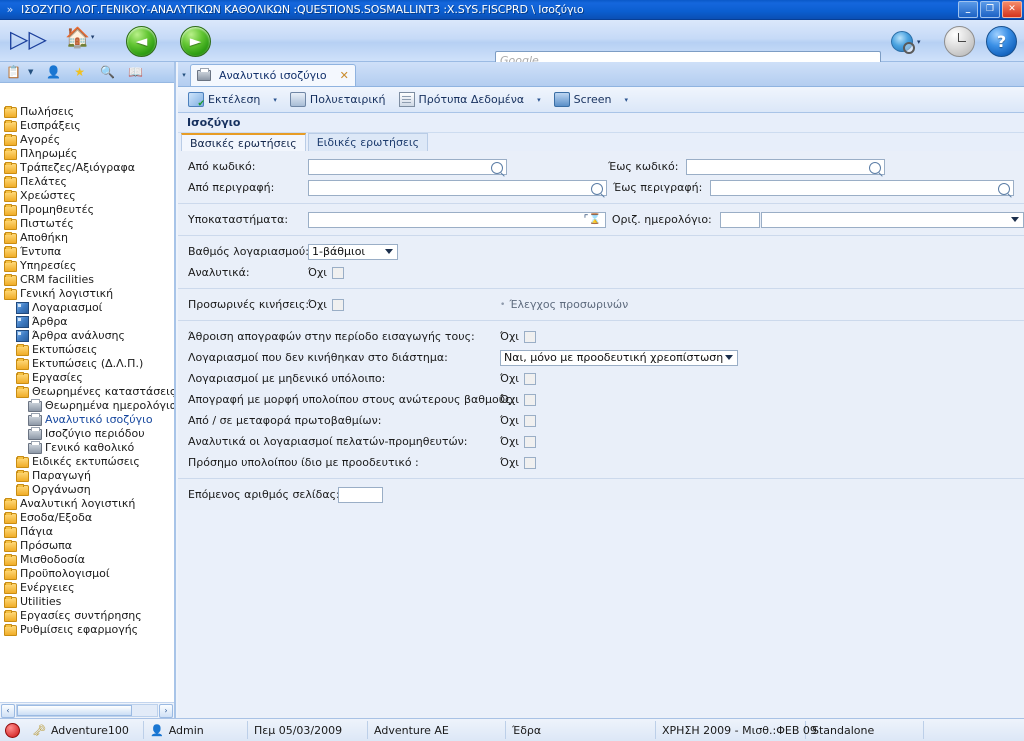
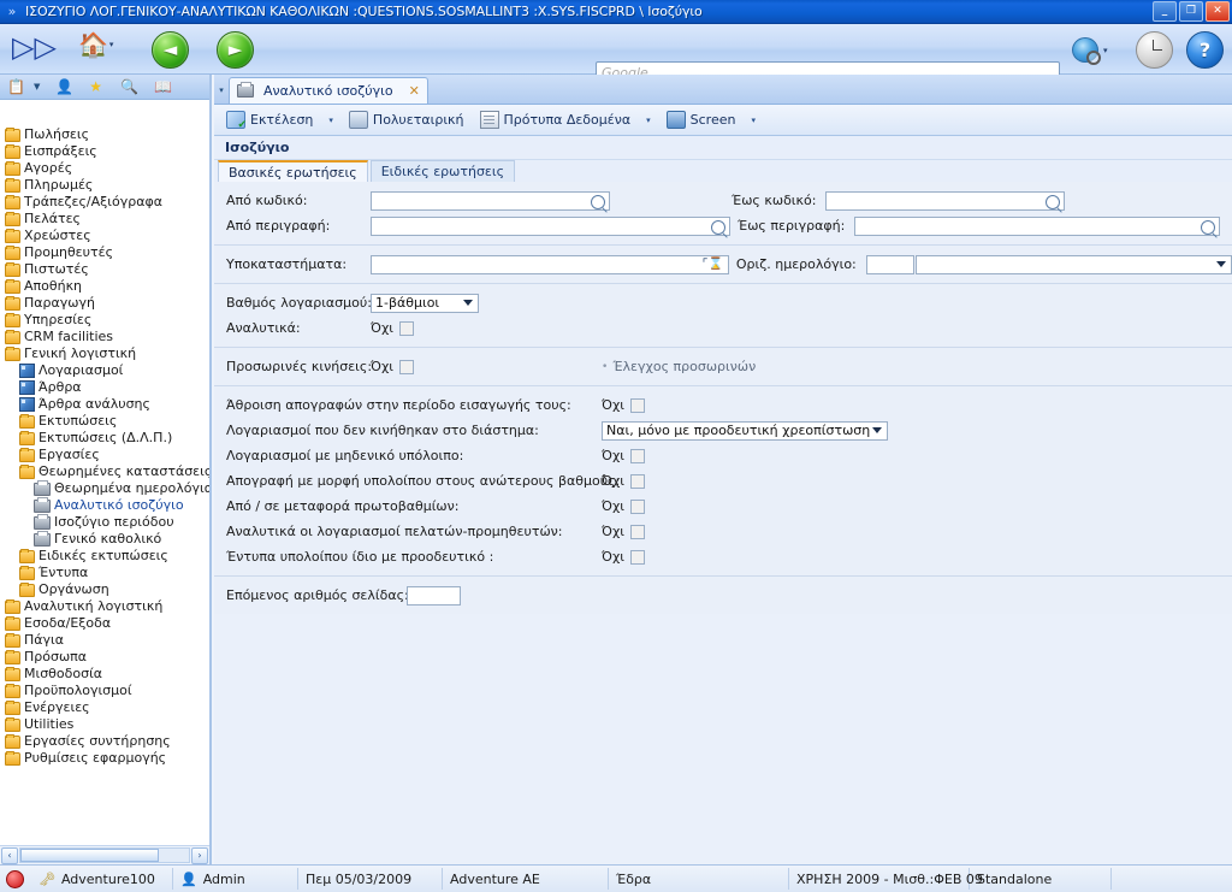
  »
  ΙΣΟΖΥΓΙΟ ΛΟΓ.ΓΕΝΙΚΟΥ-ΑΝΑΛΥΤΙΚΩΝ ΚΑΘΟΛΙΚΩΝ :QUESTIONS.SOSMALLINT3 :X.SYS.FISCPRD \ Ισοζύγιο
  _
  ❐
  ✕
  ▷▷
  🏠
  ▾
  ◄
  ►
  Google
  ▾
  ?
  📋
  ▼
  👤
  ★
  🔍
  📖
  Πωλήσεις
  Εισπράξεις
  Αγορές
  Πληρωμές
  Τράπεζες/Αξιόγραφα
  Πελάτες
  Χρεώστες
  Προμηθευτές
  Πιστωτές
  Αποθήκη
- Έντυπα
+ Παραγωγή
  Υπηρεσίες
  CRM facilities
  Γενική λογιστική
  Λογαριασμοί
  Άρθρα
  Άρθρα ανάλυσης
  Εκτυπώσεις
  Εκτυπώσεις (Δ.Λ.Π.)
  Εργασίες
  Θεωρημένες καταστάσεις
  Θεωρημένα ημερολόγια
  Αναλυτικό ισοζύγιο
  Ισοζύγιο περιόδου
  Γενικό καθολικό
  Ειδικές εκτυπώσεις
- Παραγωγή
+ Έντυπα
  Οργάνωση
  Αναλυτική λογιστική
  Εσοδα/Εξοδα
  Πάγια
  Πρόσωπα
  Μισθοδοσία
  Προϋπολογισμοί
  Ενέργειες
  Utilities
  Εργασίες συντήρησης
  Ρυθμίσεις εφαρμογής
  ‹
  ›
  ▾
  Αναλυτικό ισοζύγιο
  ✕
  Εκτέλεση
  ▾
  Πολυεταιρική
  Πρότυπα Δεδομένα
  ▾
  Screen
  ▾
  Ισοζύγιο
  Βασικές ερωτήσεις
  Ειδικές ερωτήσεις
  Από κωδικό:
  Έως κωδικό:
  Από περιγραφή:
  Έως περιγραφή:
  Υποκαταστήματα:
  ⌜⌛
  Οριζ. ημερολόγιο:
  Βαθμός λογαριασμού
  1-βάθμιοι
  Αναλυτικά:
  Όχι
  Προσωρινές κινήσεις:
  Όχι
  •
  Έλεγχος προσωρινών
  Άθροιση απογραφών στην περίοδο εισαγωγής τους:
  Όχι
  Λογαριασμοί που δεν κινήθηκαν στο διάστημα:
  Ναι, μόνο με προοδευτική χρεοπίστωση
  Λογαριασμοί με μηδενικό υπόλοιπο:
  Όχι
  Απογραφή με μορφή υπολοίπου στους ανώτερους βαθμο
  Όχι
  Από / σε μεταφορά πρωτοβαθμίων:
  Όχι
  Αναλυτικά οι λογαριασμοί πελατών-προμηθευτών:
  Όχι
- Πρόσημο υπολοίπου ίδιο με προοδευτικό :
+ Έντυπα υπολοίπου ίδιο με προοδευτικό :
  Όχι
  Επόμενος αριθμός σελίδας
  🗝
  Adventure100
  👤
  Admin
  Πεμ 05/03/2009
  Adventure AE
  Έδρα
  ΧΡΗΣΗ 2009 - Μισθ.:ΦΕΒ 09
  Standalone
